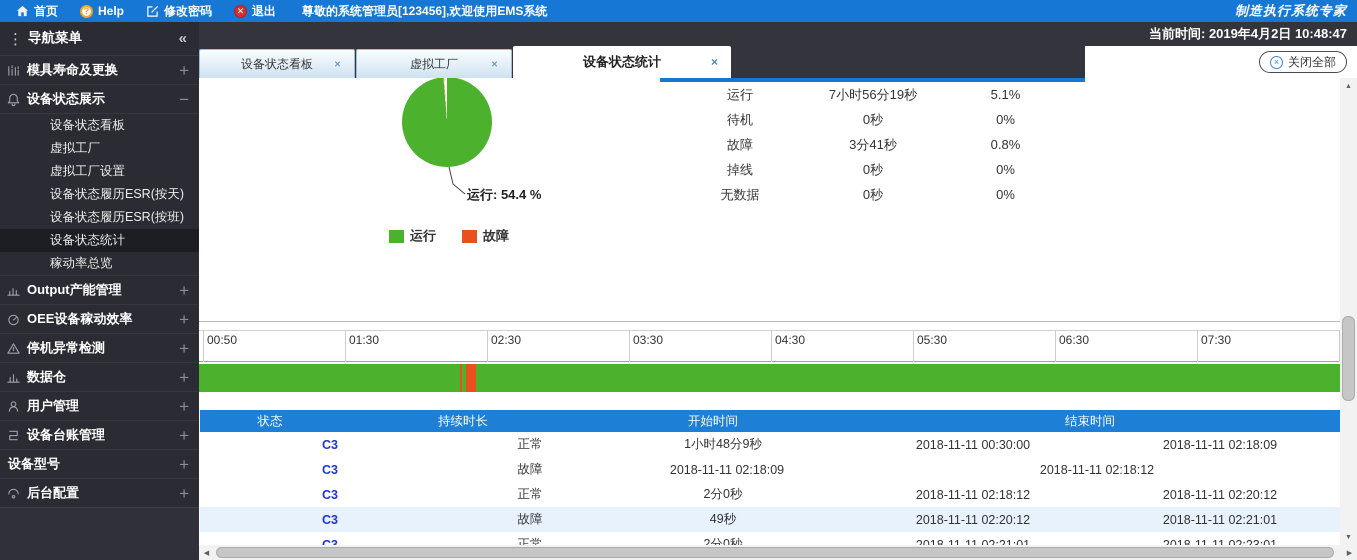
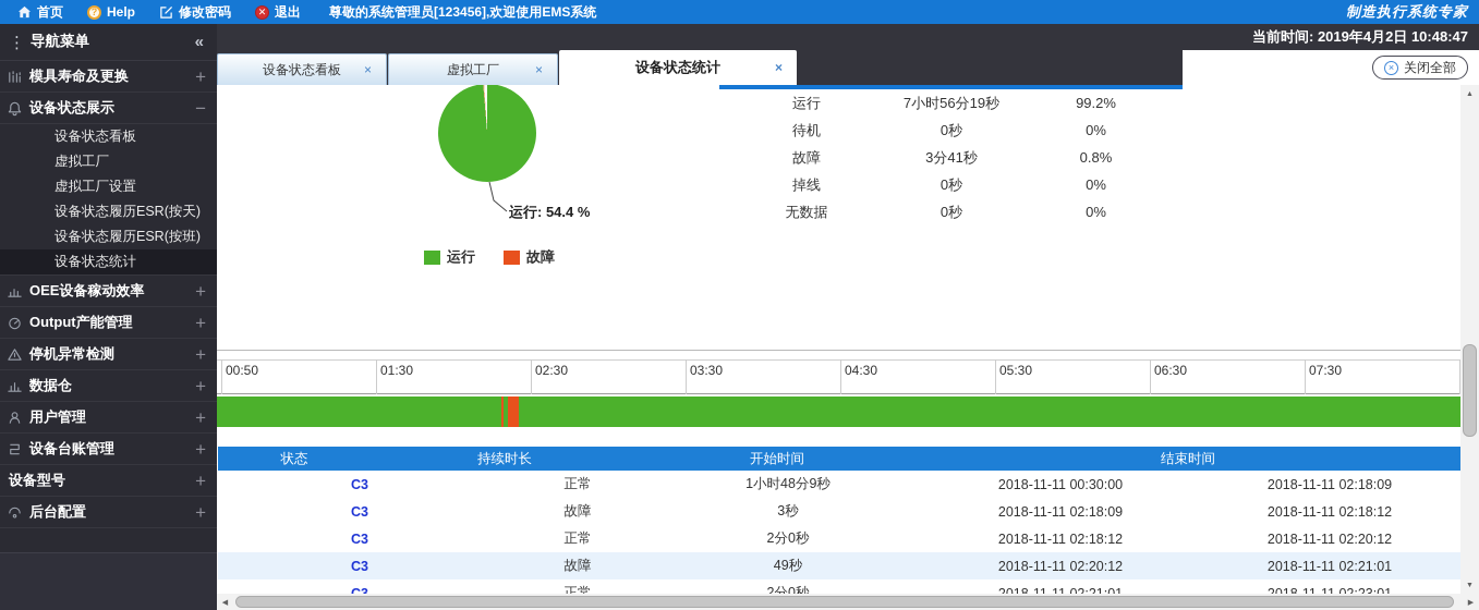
  首页
  ?
  Help
  修改密码
  ✕
  退出
  尊敬的系统管理员[123456],欢迎使用EMS系统
  制造执行系统专家
  ⋮
  导航菜单
  «
  模具寿命及更换
  +
  设备状态展示
  −
  设备状态看板
  虚拟工厂
  虚拟工厂设置
  设备状态履历ESR(按天)
  设备状态履历ESR(按班)
  设备状态统计
- 稼动率总览
- Output产能管理
+ OEE设备稼动效率
  +
- OEE设备稼动效率
+ Output产能管理
  +
  停机异常检测
  +
  数据仓
  +
  用户管理
  +
  设备台账管理
  +
  设备型号
  +
  后台配置
  +
  当前时间: 2019年4月2日 10:48:47
  设备状态看板
  ×
  虚拟工厂
  ×
  设备状态统计
  ×
  ×
  关闭全部
  运行: 54.4 %
  运行
  故障
  运行
  7小时56分19秒
- 5.1%
+ 99.2%
  待机
  0秒
  0%
  故障
  3分41秒
  0.8%
  掉线
  0秒
  0%
  无数据
  0秒
  0%
  00:50
  01:30
  02:30
  03:30
  04:30
  05:30
  06:30
  07:30
  状态
  持续时长
  开始时间
  结束时间
  C3
  正常
  1小时48分9秒
  2018-11-11 00:30:00
  2018-11-11 02:18:09
  C3
  故障
+ 3秒
  2018-11-11 02:18:09
  2018-11-11 02:18:12
  C3
  正常
  2分0秒
  2018-11-11 02:18:12
  2018-11-11 02:20:12
  C3
  故障
  49秒
  2018-11-11 02:20:12
  2018-11-11 02:21:01
  正常
  2分0秒
